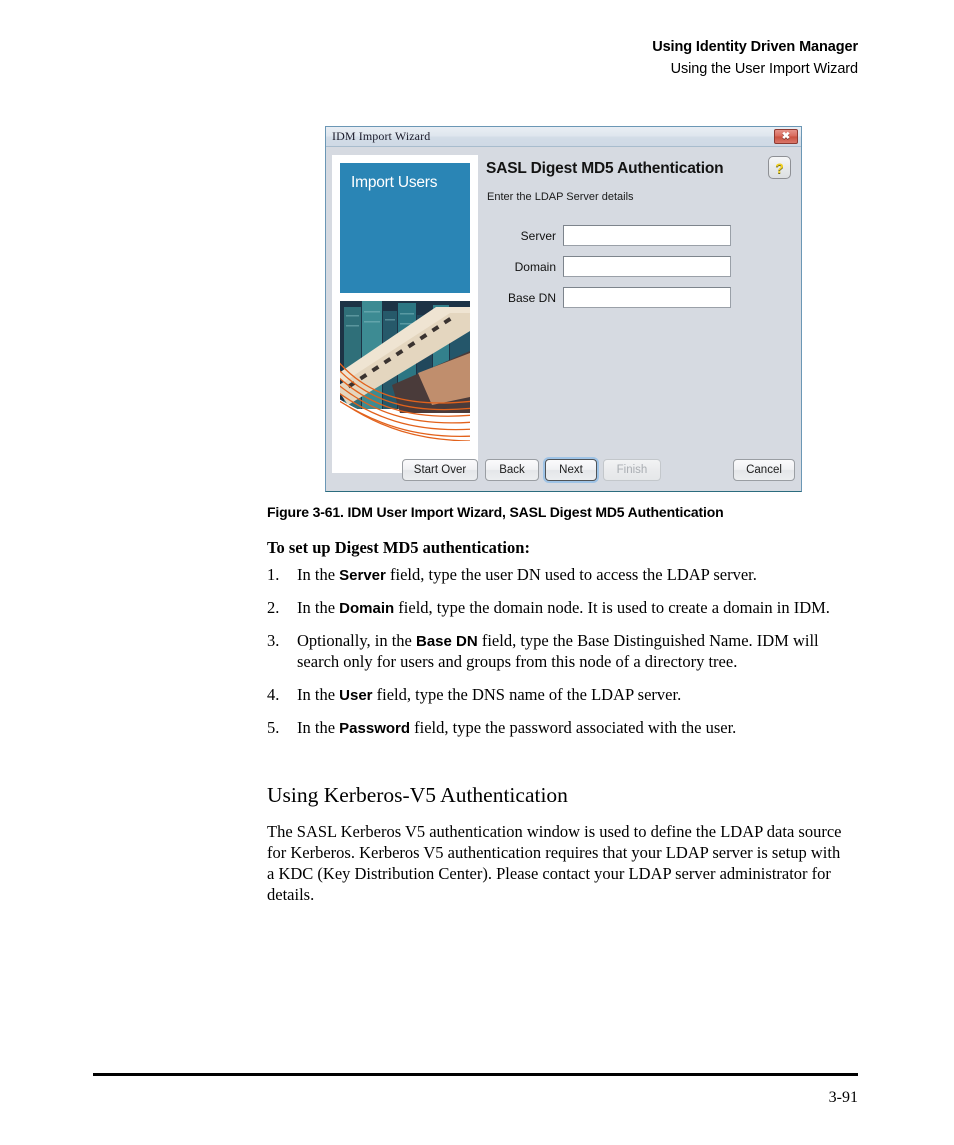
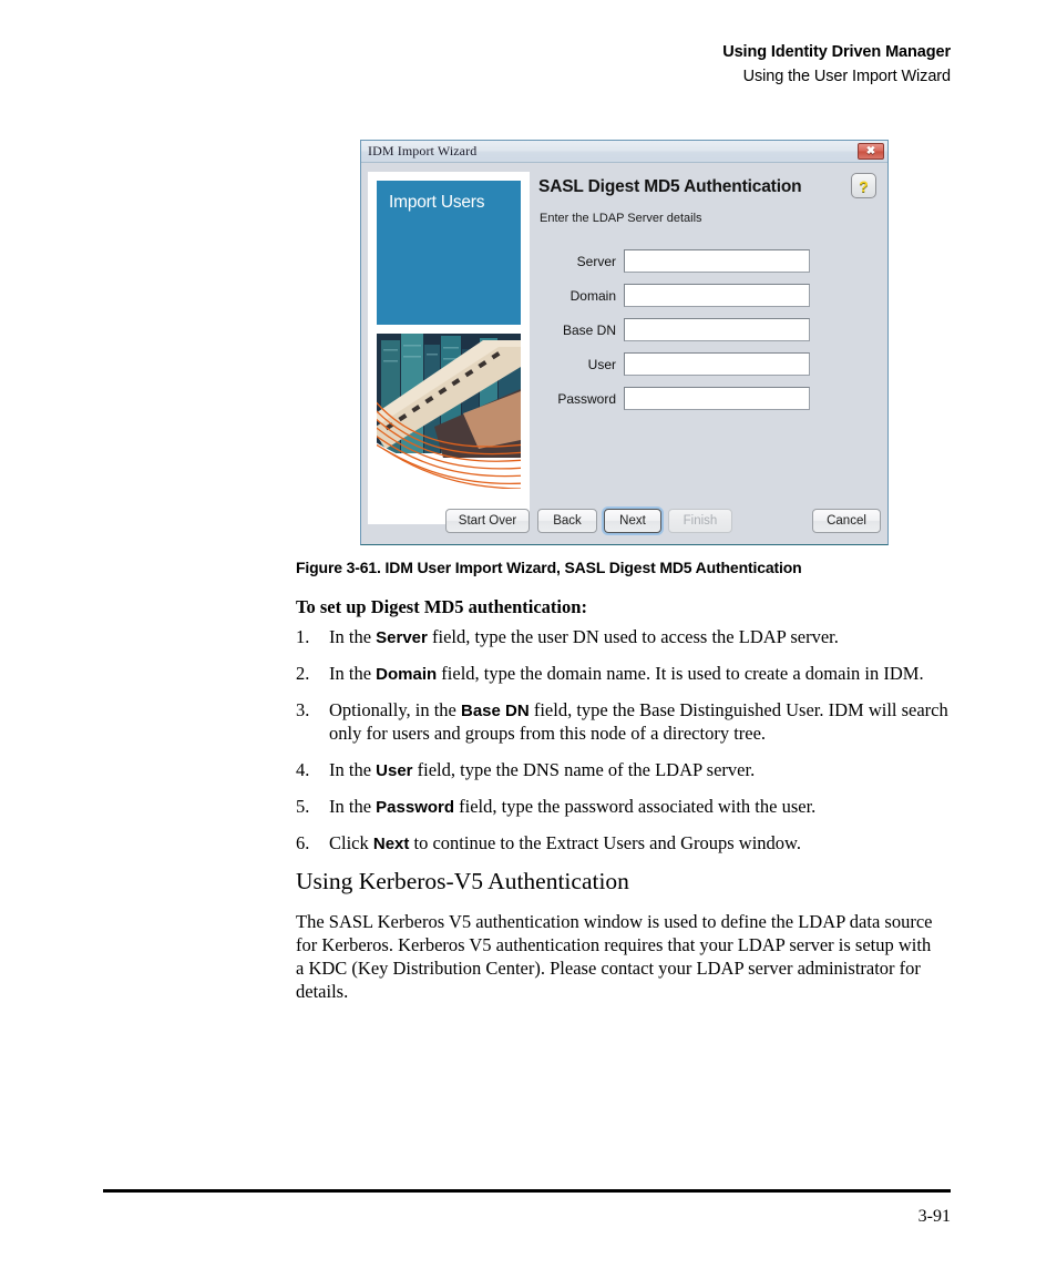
  Using Identity Driven Manager
  Using the User Import Wizard
  IDM Import Wizard
  ✖
  Import Users
  SASL Digest MD5 Authentication
  ?
  Enter the LDAP Server details
  Server
  Domain
  Base DN
+ User
+ Password
  Start Over
  Back
  Next
  Finish
  Cancel
  Figure 3-61. IDM User Import Wizard, SASL Digest MD5 Authentication
  To set up Digest MD5 authentication:
  1.
  In the Server field, type the user DN used to access the LDAP server.
  2.
- In the Domain field, type the domain node. It is used to create a domain in IDM.
+ In the Domain field, type the domain name. It is used to create a domain in IDM.
  3.
- Optionally, in the Base DN field, type the Base Distinguished Name. IDM will search only for users and groups from this node of a directory tree.
+ Optionally, in the Base DN field, type the Base Distinguished User. IDM will search only for users and groups from this node of a directory tree.
  4.
  In the User field, type the DNS name of the LDAP server.
  5.
  In the Password field, type the password associated with the user.
+ 6.
+ Click Next to continue to the Extract Users and Groups window.
  Using Kerberos-V5 Authentication
  The SASL Kerberos V5 authentication window is used to define the LDAP data source for Kerberos. Kerberos V5 authentication requires that your LDAP server is setup with a KDC (Key Distribution Center). Please contact your LDAP server administrator for details.
  3-91
